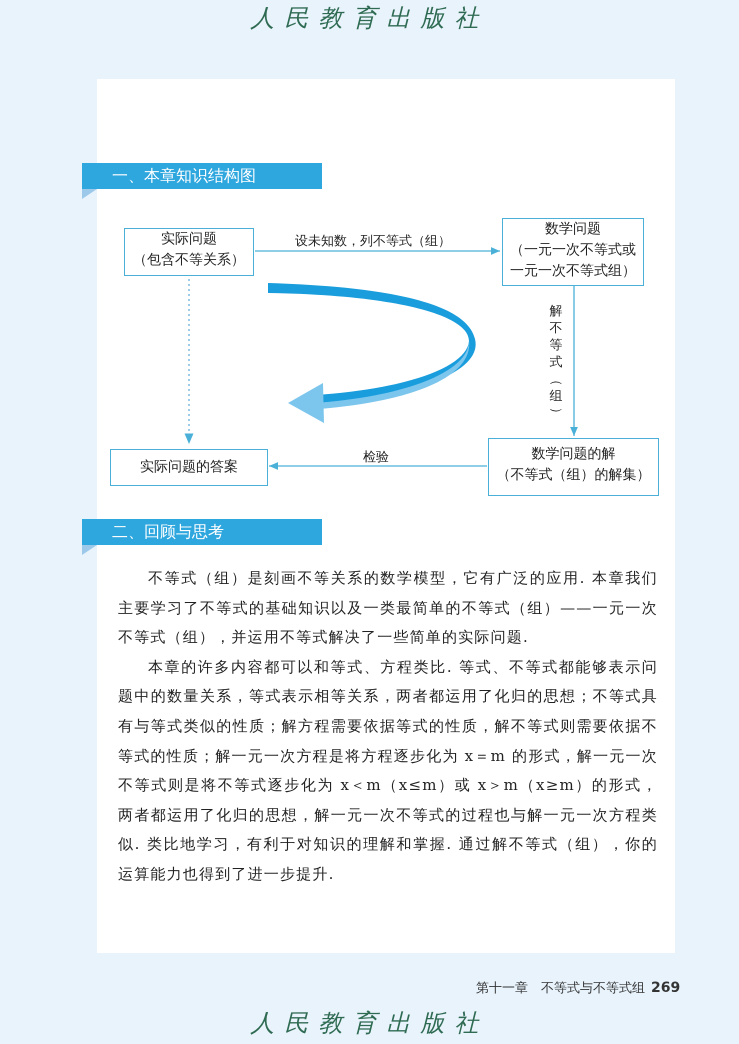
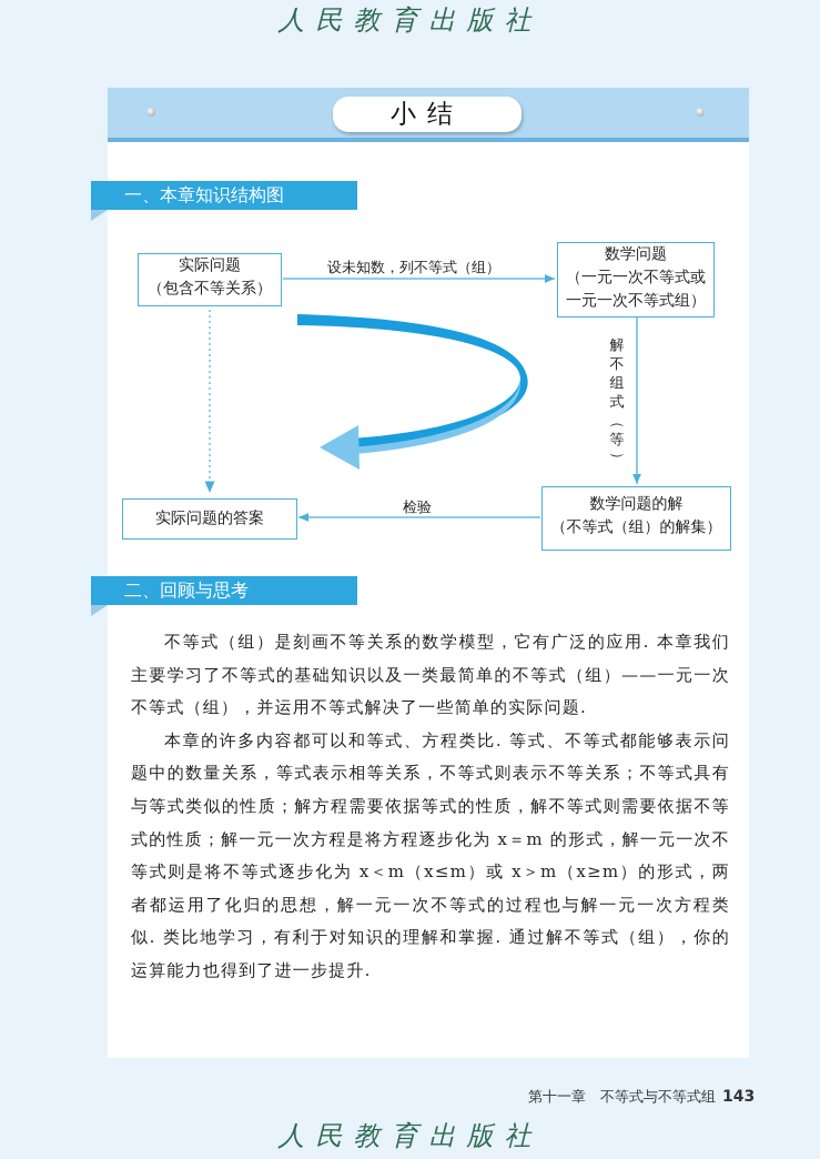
  人民教育出版社
+ 小结
  一、本章知识结构图
  实际问题
  （包含不等关系）
  设未知数，列不等式（组）
  数学问题
  （一元一次不等式或
  一元一次不等式组）
  解
  不
- 等
+ 组
  式
- 组
+ 等
  实际问题的答案
  检验
  数学问题的解
  （不等式（组）的解集）
  二、回顾与思考
  不等式（组）是刻画不等关系的数学模型，它有广泛的应用. 本章我们主要学习了不等式的基础知识以及一类最简单的不等式（组）——一元一次不等式（组），并运用不等式解决了一些简单的实际问题.
- 本章的许多内容都可以和等式、方程类比. 等式、不等式都能够表示问题中的数量关系，等式表示相等关系，两者都运用了化归的思想；不等式具有与等式类似的性质；解方程需要依据等式的性质，解不等式则需要依据不等式的性质；解一元一次方程是将方程逐步化为 x＝m 的形式，解一元一次不等式则是将不等式逐步化为 x＜m（x≤m）或 x＞m（x≥m）的形式，两者都运用了化归的思想，解一元一次不等式的过程也与解一元一次方程类似. 类比地学习，有利于对知识的理解和掌握. 通过解不等式（组），你的运算能力也得到了进一步提升.
+ 本章的许多内容都可以和等式、方程类比. 等式、不等式都能够表示问题中的数量关系，等式表示相等关系，不等式则表示不等关系；不等式具有与等式类似的性质；解方程需要依据等式的性质，解不等式则需要依据不等式的性质；解一元一次方程是将方程逐步化为 x＝m 的形式，解一元一次不等式则是将不等式逐步化为 x＜m（x≤m）或 x＞m（x≥m）的形式，两者都运用了化归的思想，解一元一次不等式的过程也与解一元一次方程类似. 类比地学习，有利于对知识的理解和掌握. 通过解不等式（组），你的运算能力也得到了进一步提升.
- 第十一章 不等式与不等式组 269
+ 第十一章 不等式与不等式组 143
  人民教育出版社
